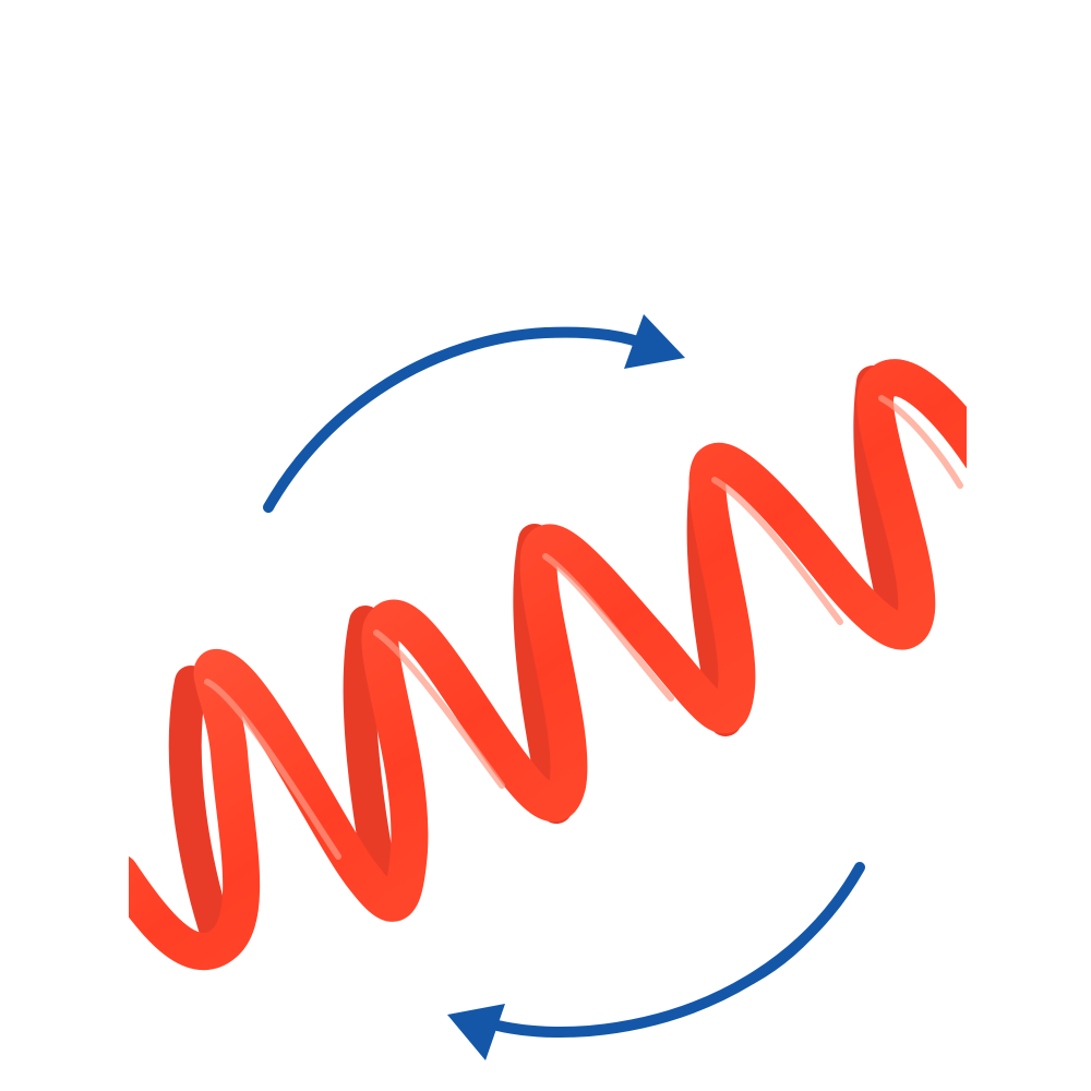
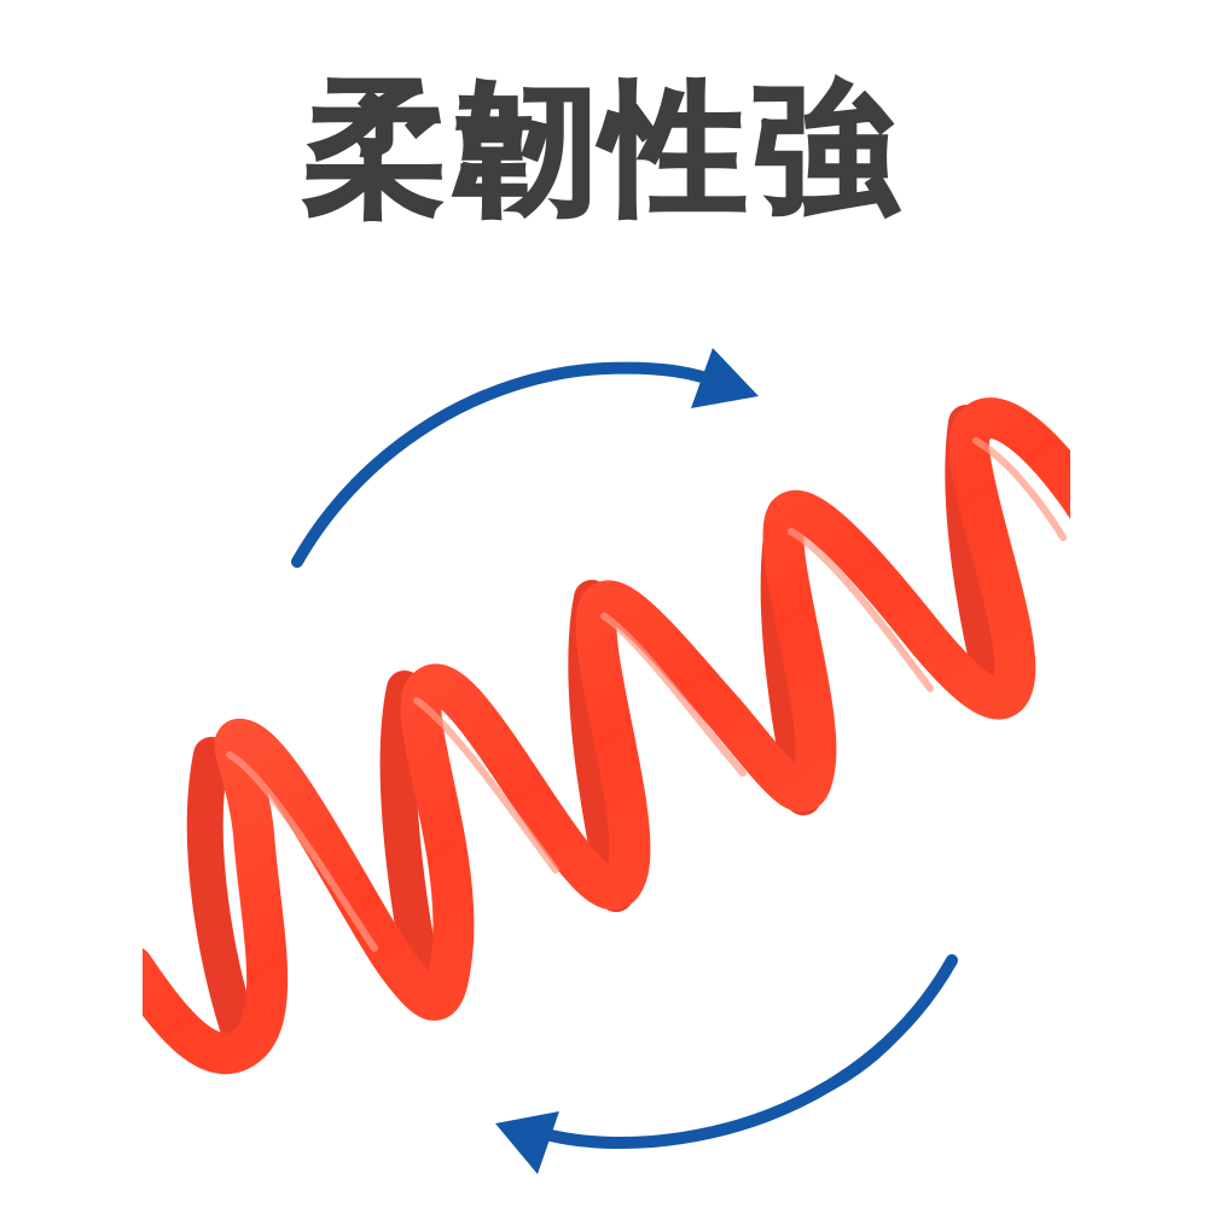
+ 柔韌性強
